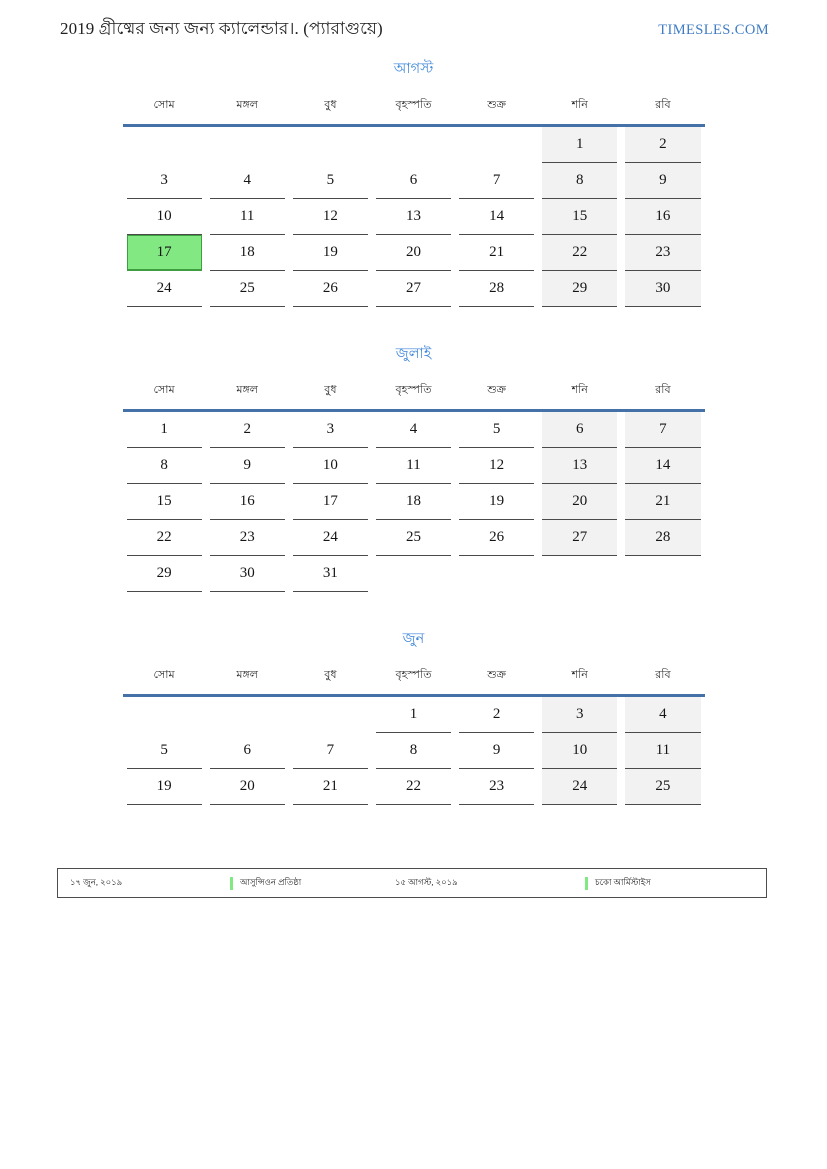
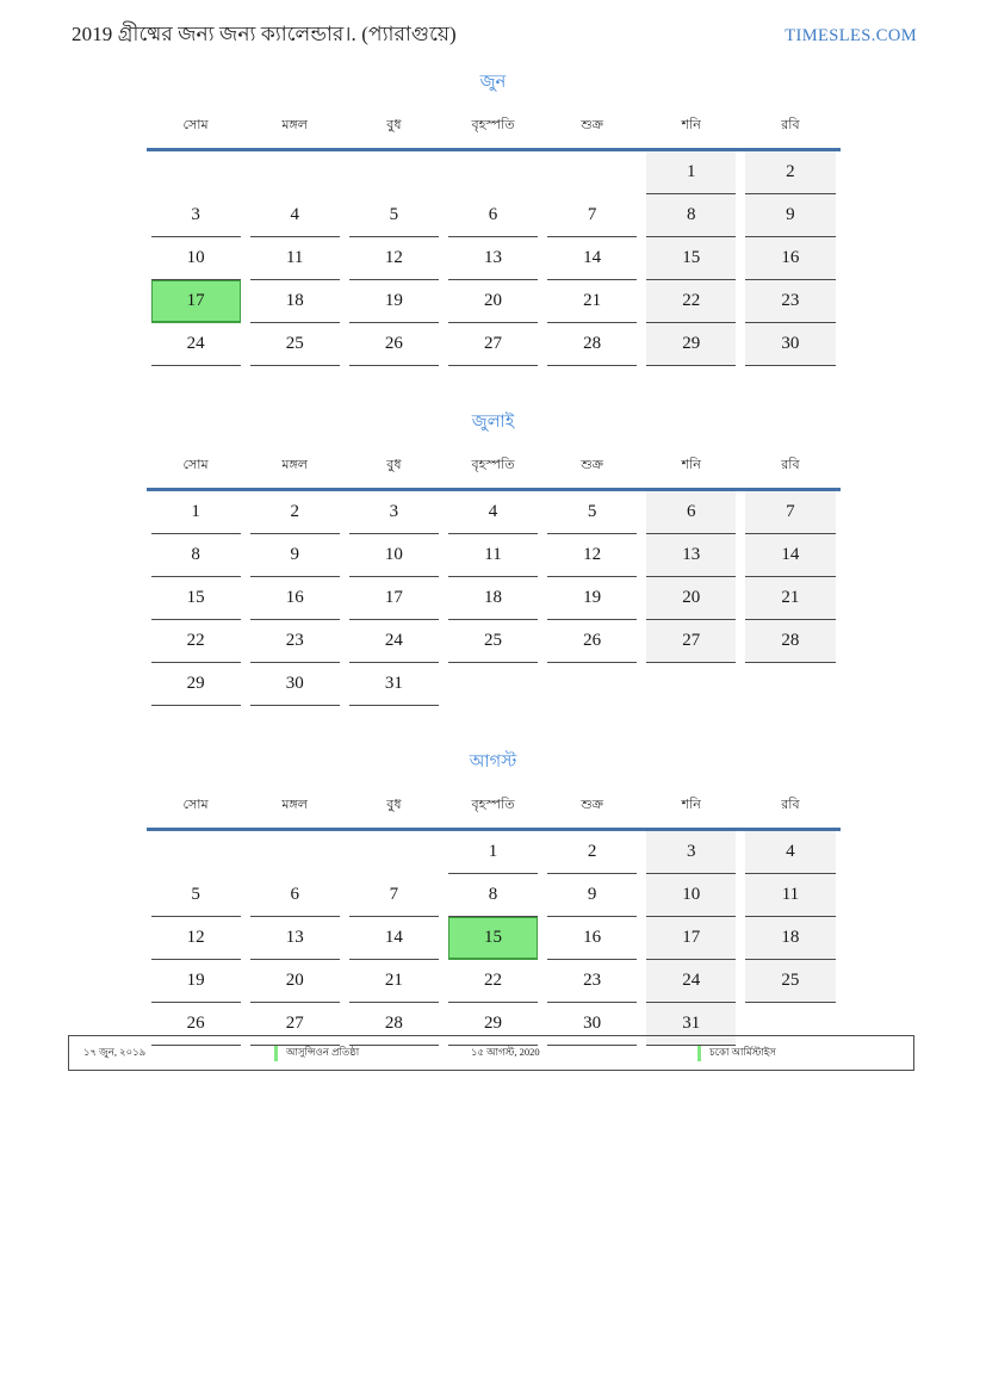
  2019 গ্রীষ্মের জন্য জন্য ক্যালেন্ডার।. (প্যারাগুয়ে)
  TIMESLES.COM
- আগস্ট
+ জুন
  সোম	মঙ্গল	বুধ	বৃহস্পতি	শুক্র	শনি	রবি
  					1	2
  3	4	5	6	7	8	9
  10	11	12	13	14	15	16
  17	18	19	20	21	22	23
  24	25	26	27	28	29	30
  জুলাই
  সোম	মঙ্গল	বুধ	বৃহস্পতি	শুক্র	শনি	রবি
  1	2	3	4	5	6	7
  8	9	10	11	12	13	14
  15	16	17	18	19	20	21
  22	23	24	25	26	27	28
  29	30	31
- জুন
+ আগস্ট
  সোম	মঙ্গল	বুধ	বৃহস্পতি	শুক্র	শনি	রবি
  			1	2	3	4
  5	6	7	8	9	10	11
+ 12	13	14	15	16	17	18
  19	20	21	22	23	24	25
+ 26	27	28	29	30	31
  ১৭ জুন, ২০১৯
  আসুন্সিওন প্রতিষ্ঠা
- ১৫ আগস্ট, ২০১৯
+ ১৫ আগস্ট, 2020
  চকো আর্মিস্টাইস
